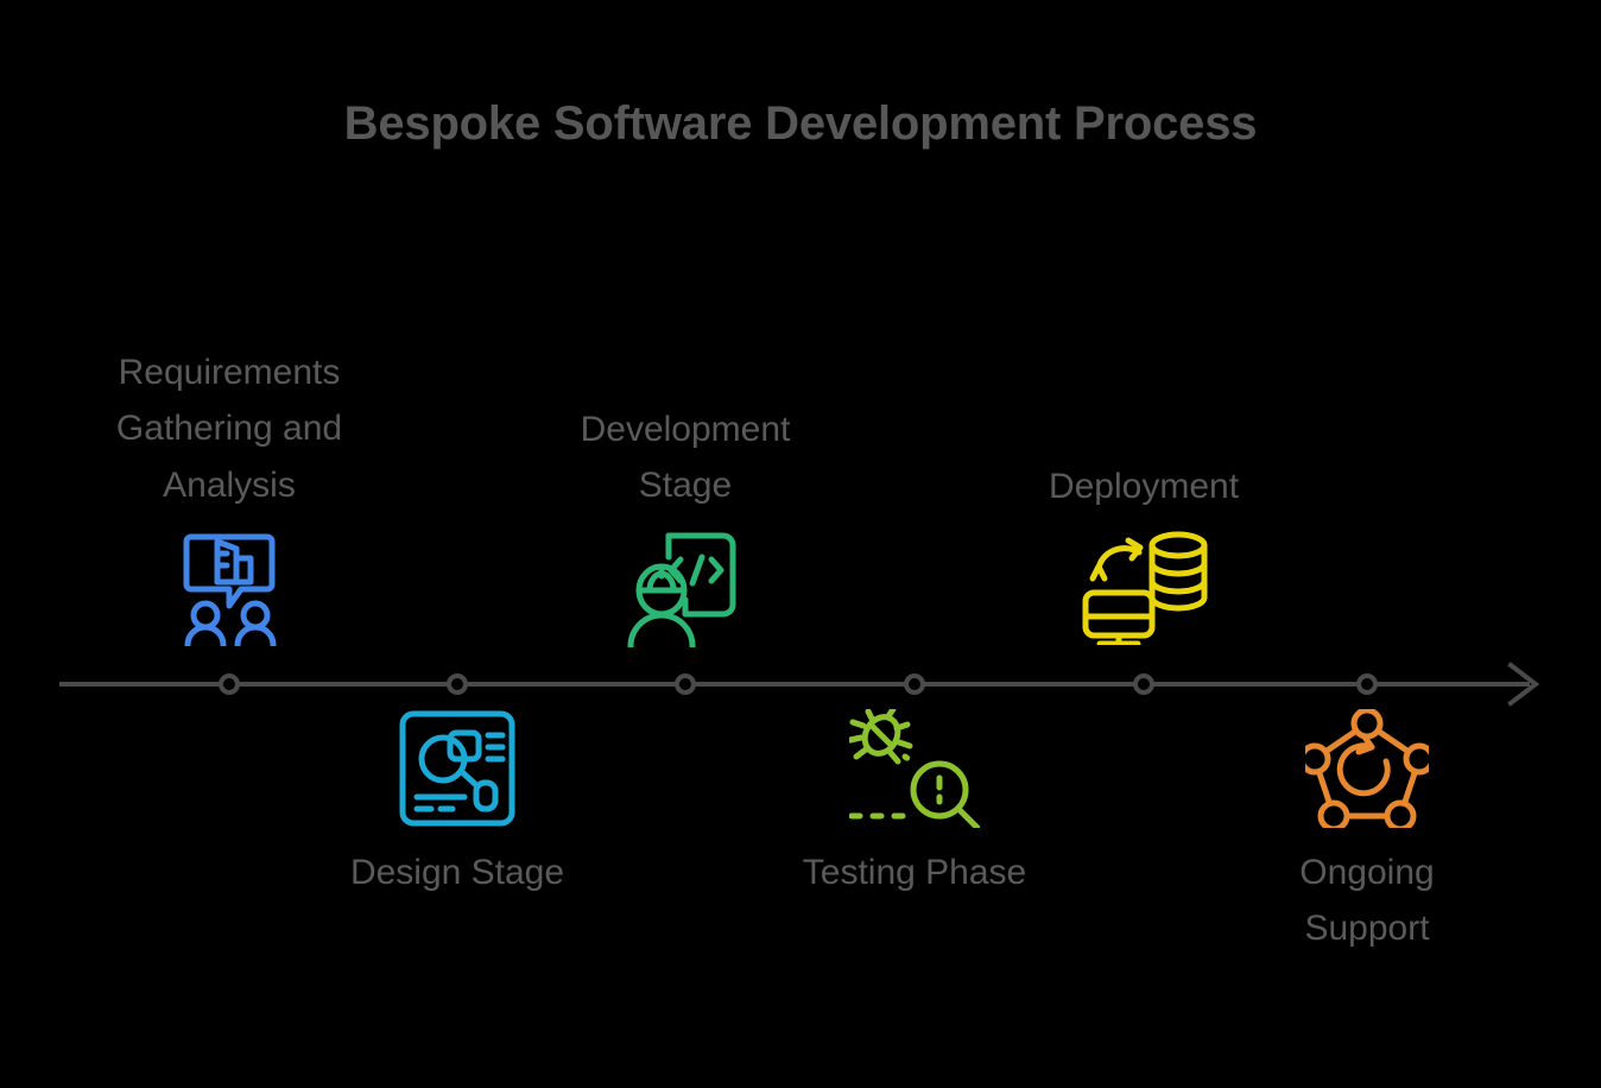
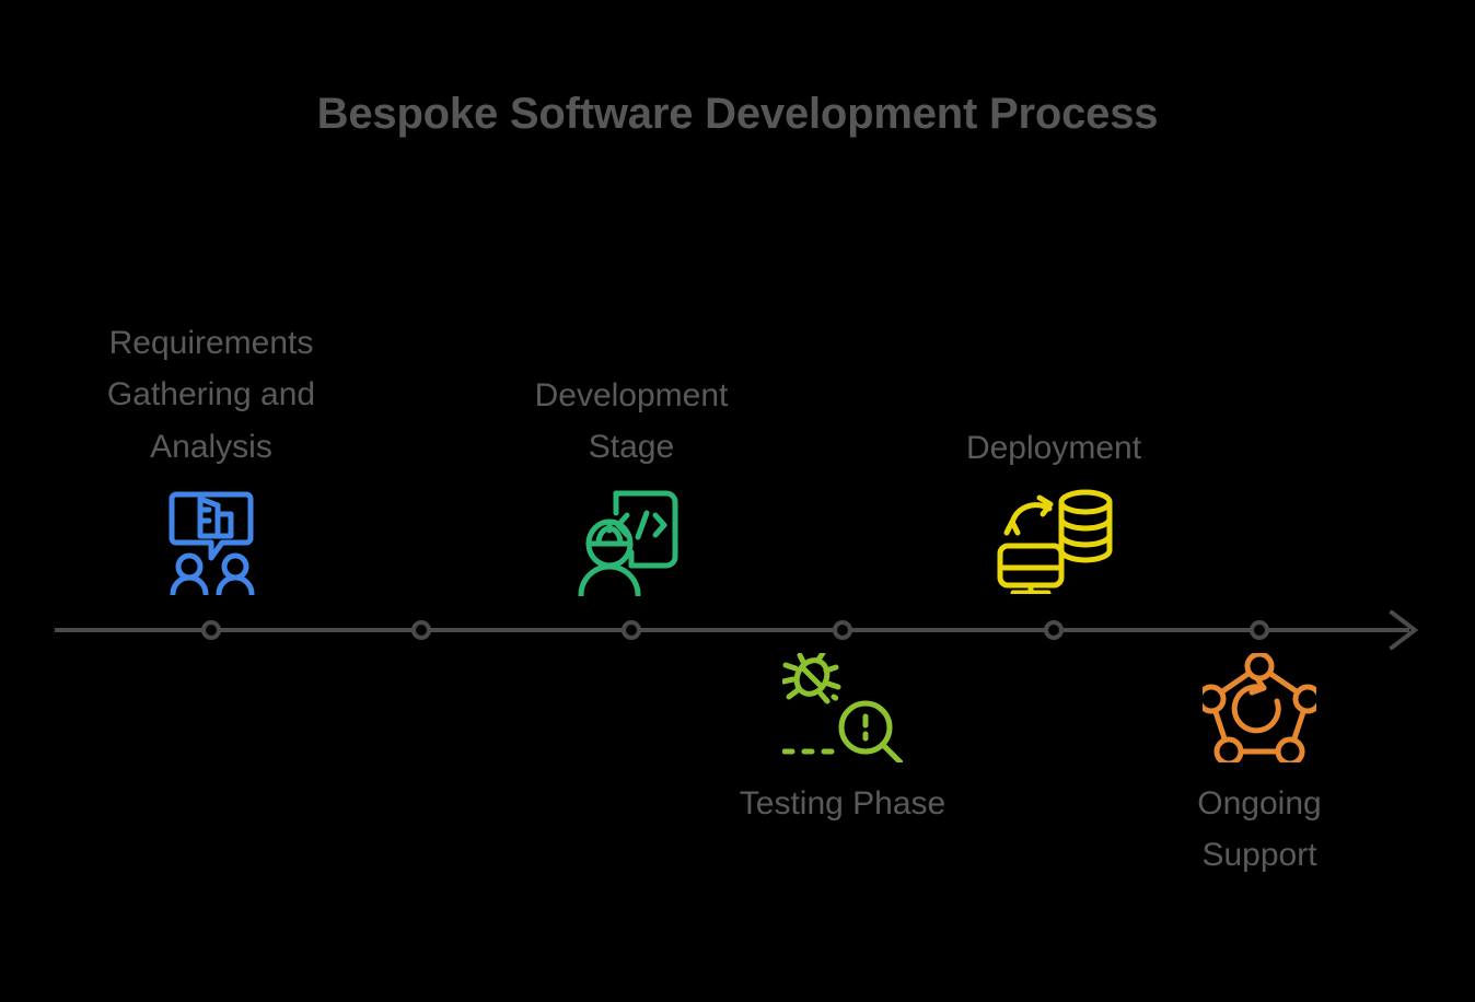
  Bespoke Software Development Process
  Requirements
  Gathering and
  Analysis
- Design Stage
  Development
  Stage
  Testing Phase
  Deployment
  Ongoing
  Support
